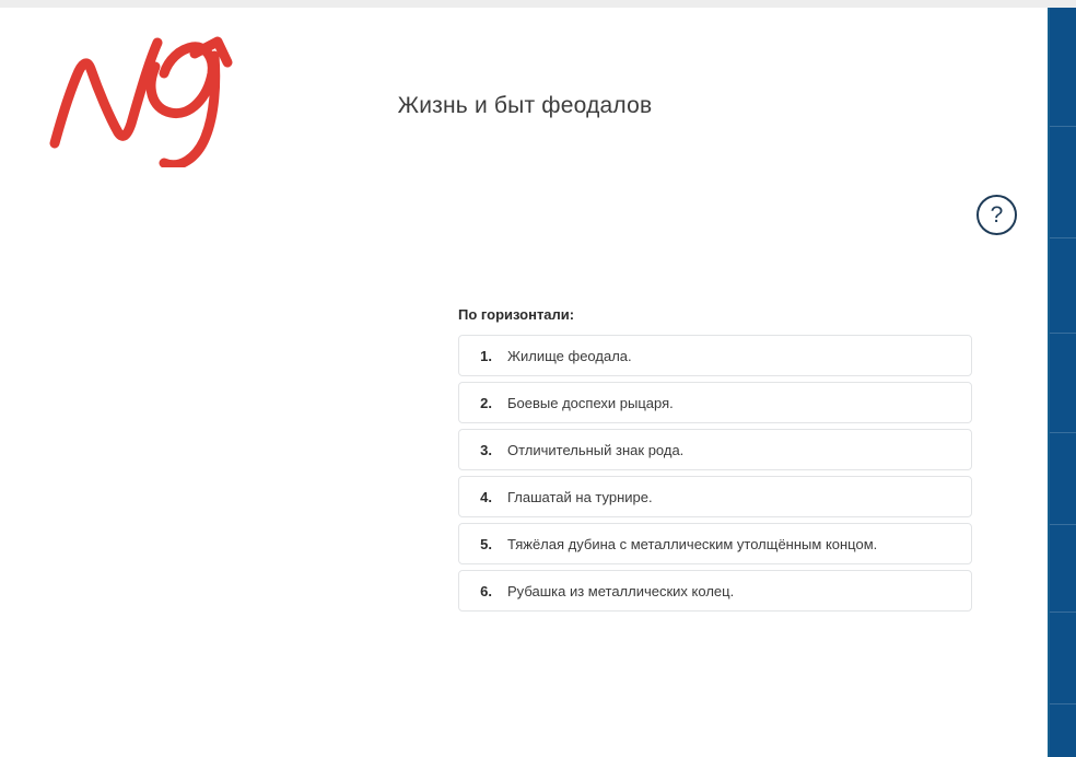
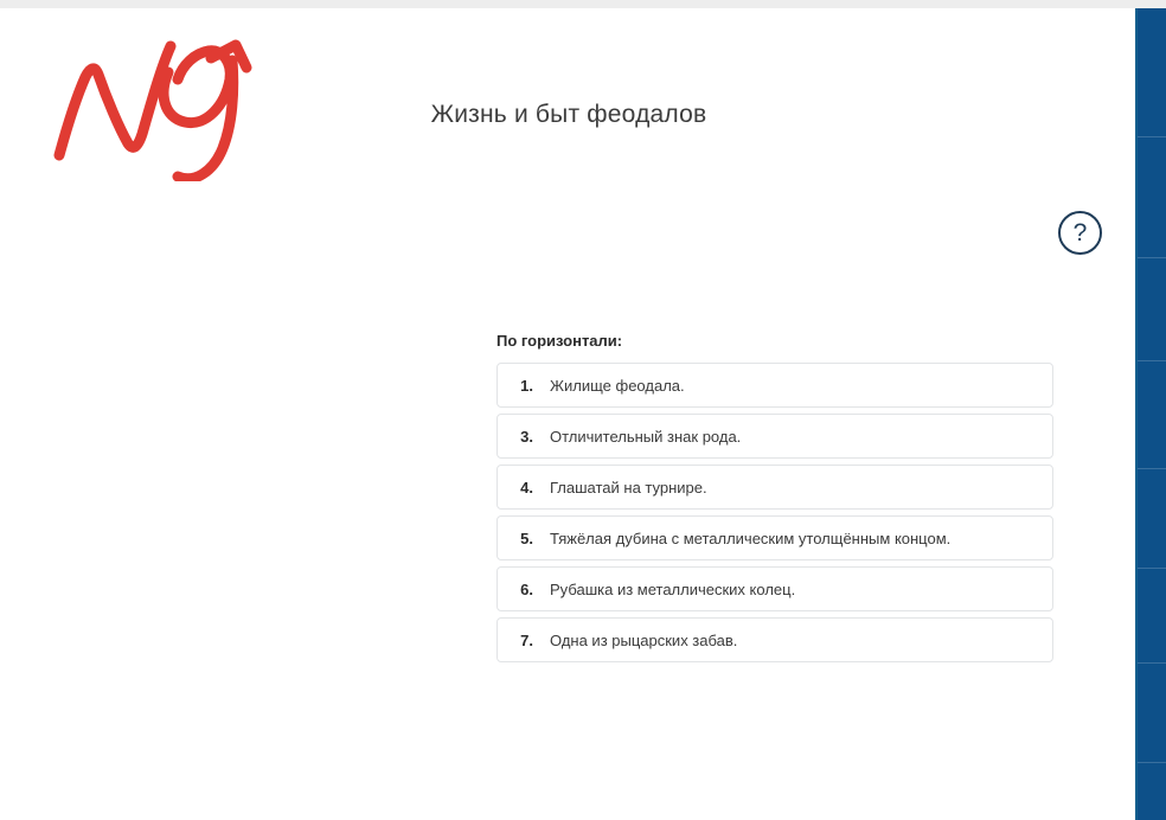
  Жизнь и быт феодалов
  ?
  По горизонтали:
  1.
  Жилище феодала.
- 2.
- Боевые доспехи рыцаря.
  3.
  Отличительный знак рода.
  4.
  Глашатай на турнире.
  5.
  Тяжёлая дубина с металлическим утолщённым концом.
  6.
  Рубашка из металлических колец.
+ 7.
+ Одна из рыцарских забав.
